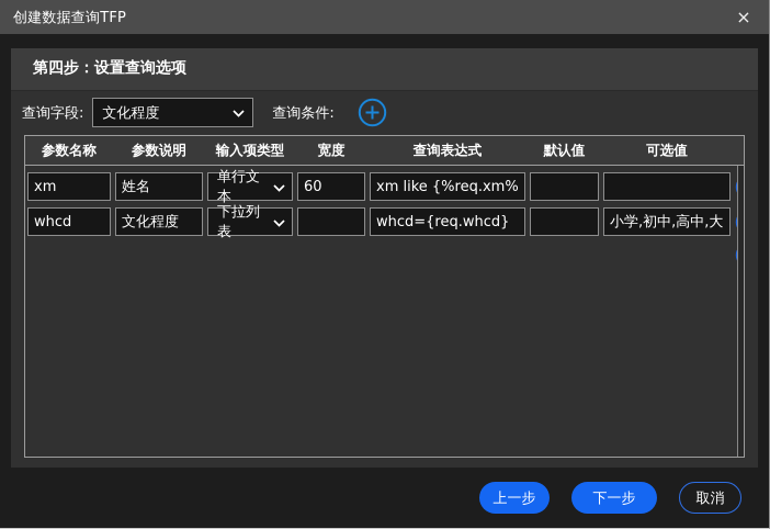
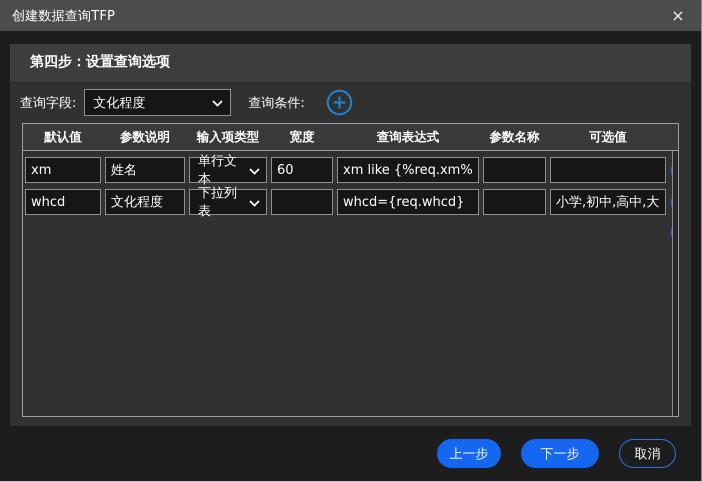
  创建数据查询TFP
  ×
  第四步：设置查询选项
  查询字段:
  文化程度
  查询条件:
- 参数名称
+ 默认值
  参数说明
  输入项类型
  宽度
  查询表达式
- 默认值
+ 参数名称
  可选值
  xm
  姓名
  单行文本
  60
  xm like {%req.xm%
  whcd
  文化程度
  下拉列表
  whcd={req.whcd}
  小学,初中,高中,大
  上一步
  下一步
  取消
